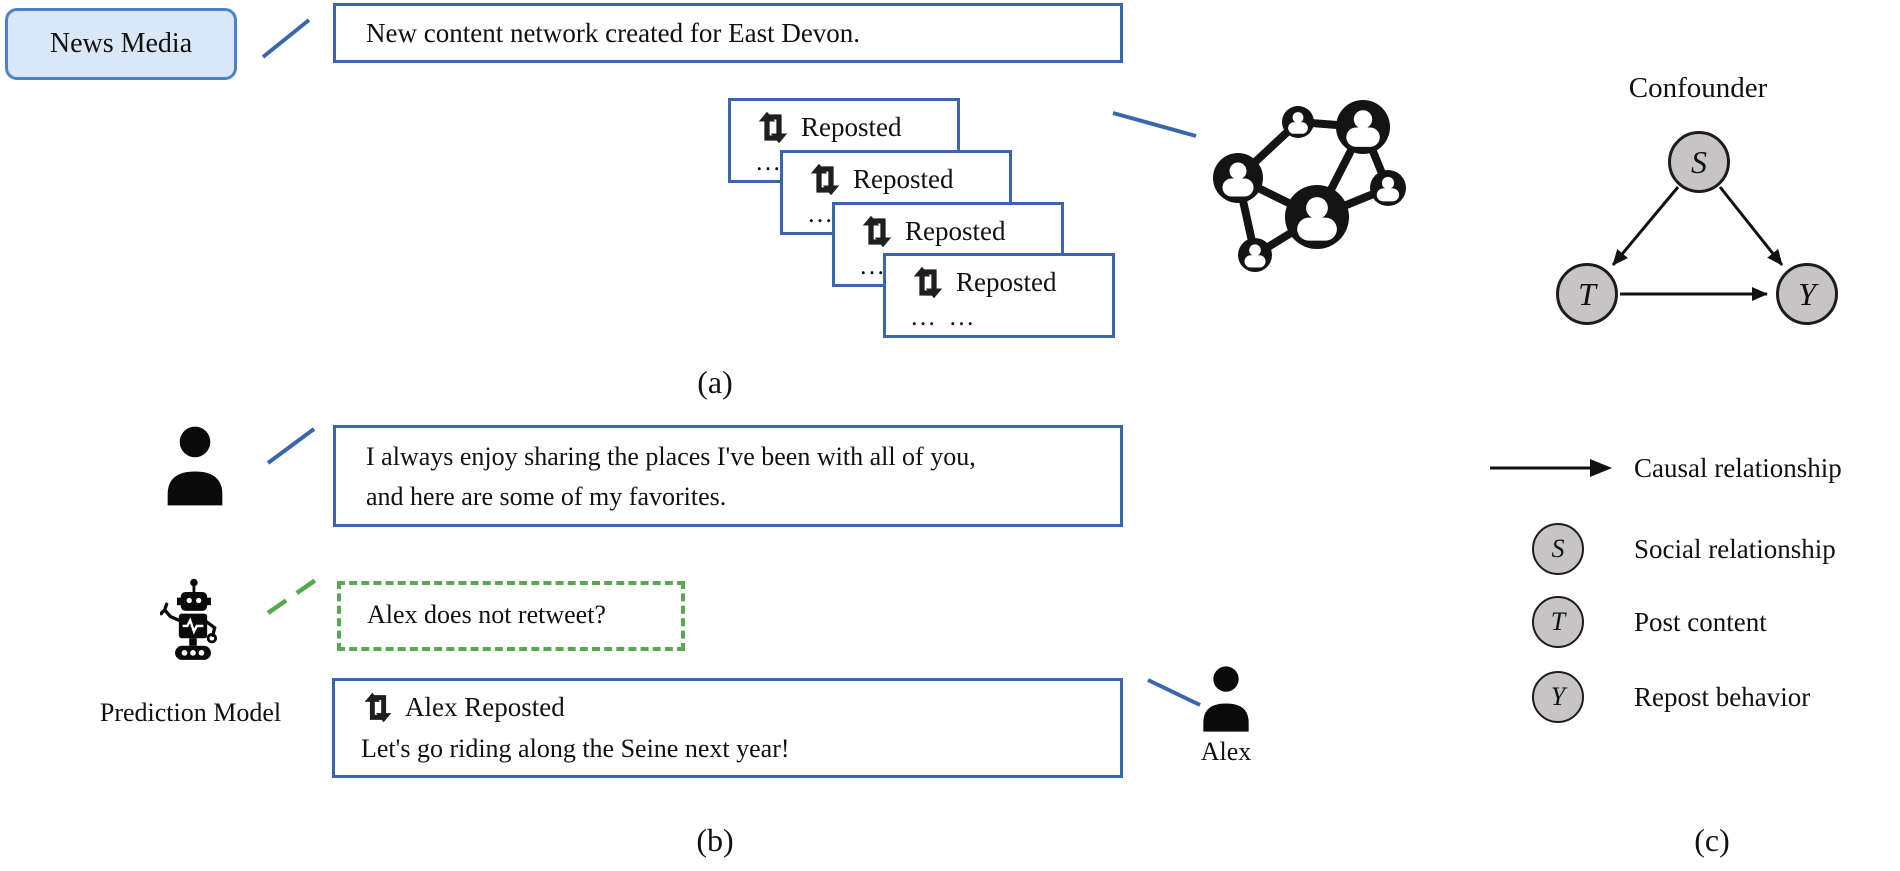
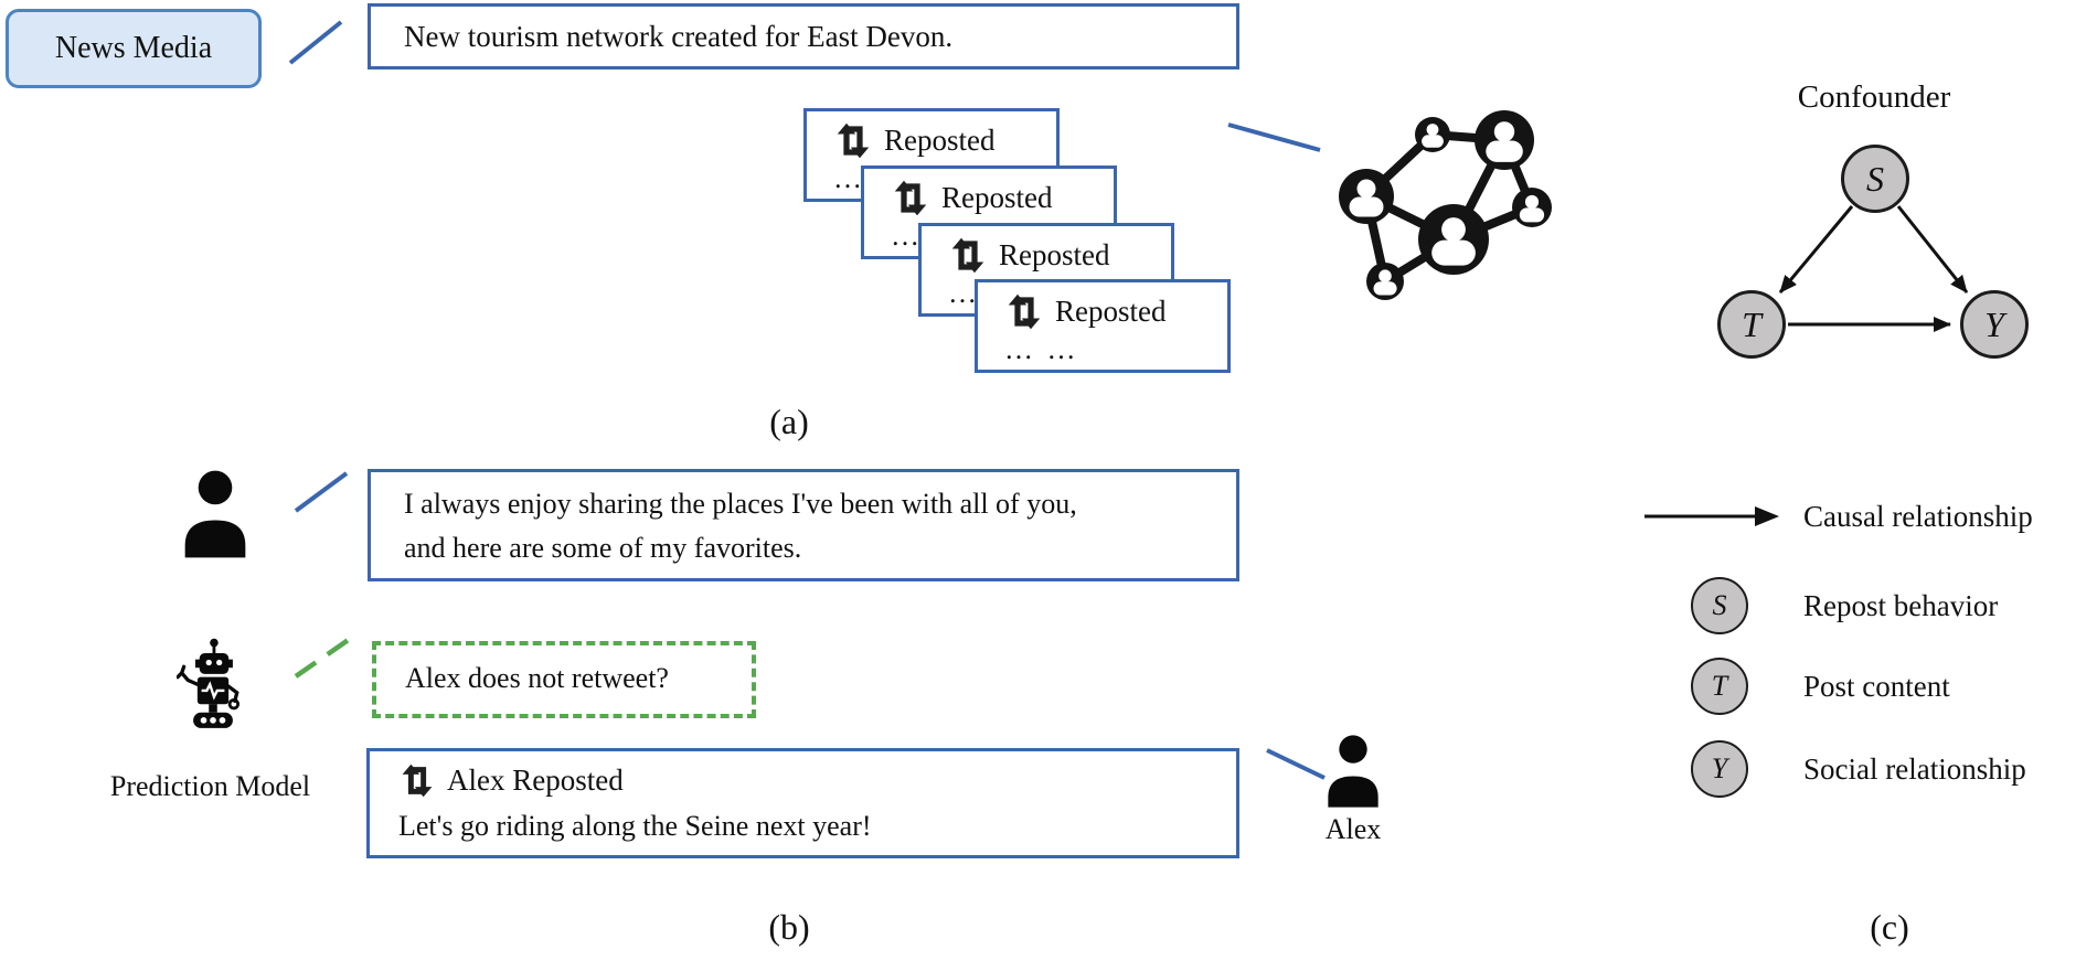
  News Media
- New content network created for East Devon.
+ New tourism network created for East Devon.
  Reposted
  Reposted
  Reposted
  Reposted
  … …
  (a)
  Confounder
  S
  T
  Y
  Causal relationship
  S
- Social relationship
+ Repost behavior
  T
  Post content
  Y
- Repost behavior
+ Social relationship
  (c)
  I always enjoy sharing the places I've been with all of you,
  and here are some of my favorites.
  Prediction Model
  Alex does not retweet?
  Alex Reposted
  Let's go riding along the Seine next year!
  Alex
  (b)
